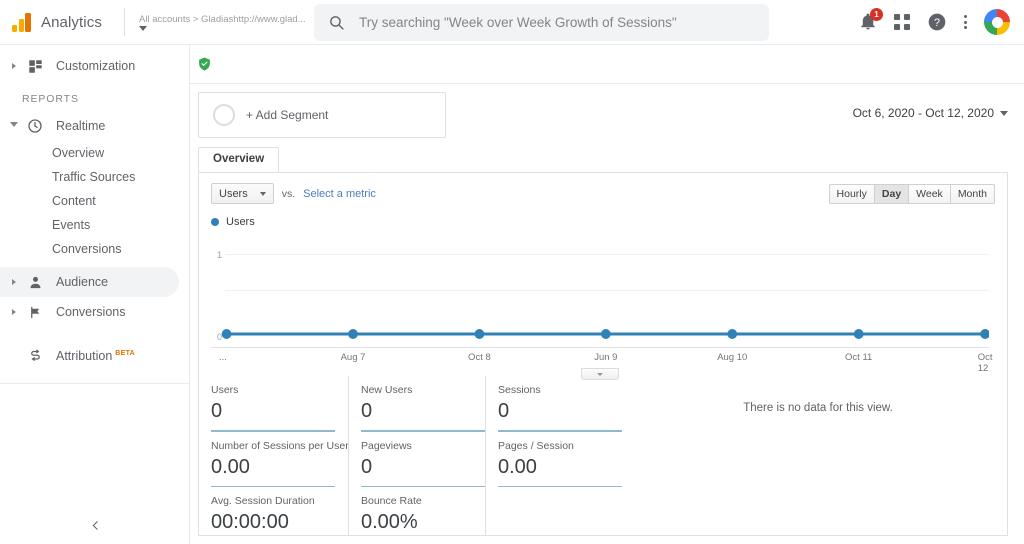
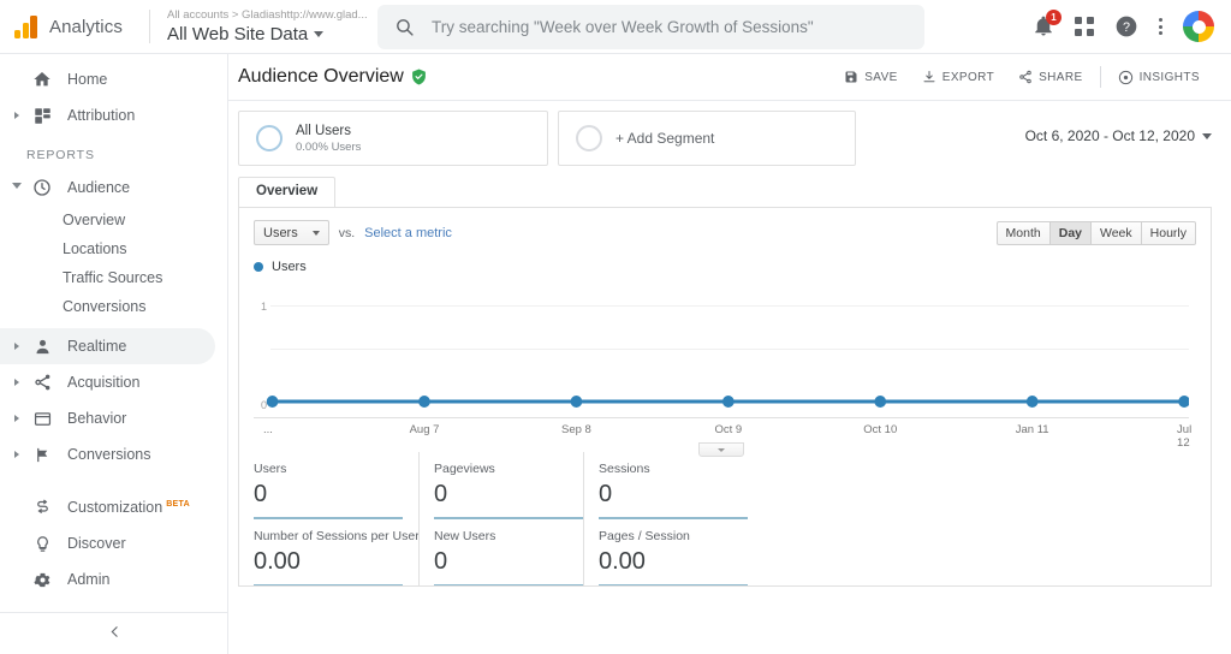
  Analytics
  All accounts > Gladiashttp://www.glad...
+ All Web Site Data
  Try searching "Week over Week Growth of Sessions"
  1
  ?
+ Home
- Customization
+ Attribution
  REPORTS
- Realtime
+ Audience
  Overview
+ Locations
  Traffic Sources
- Content
- Events
  Conversions
- Audience
+ Realtime
+ Acquisition
+ Behavior
  Conversions
- Attribution
+ Customization
+ Discover
+ Admin
+ Audience Overview
+ SAVE
+ EXPORT
+ SHARE
+ INSIGHTS
+ All Users
+ 0.00% Users
  + Add Segment
  Oct 6, 2020 - Oct 12, 2020
  Overview
  Users
  vs.
  Select a metric
- Hourly
+ Month
  Day
  Week
- Month
+ Hourly
  Users
  1
  0
  ...
  Aug 7
- Oct 8
+ Sep 8
- Jun 9
+ Oct 9
- Aug 10
+ Oct 10
- Oct 11
+ Jan 11
- Oct 12
+ Jul 12
  Users
  0
- New Users
+ Pageviews
  0
  Sessions
  0
  Number of Sessions per User
  0.00
- Pageviews
+ New Users
  0
  Pages / Session
  0.00
- Avg. Session Duration
- 00:00:00
- Bounce Rate
- 0.00%
- There is no data for this view.
